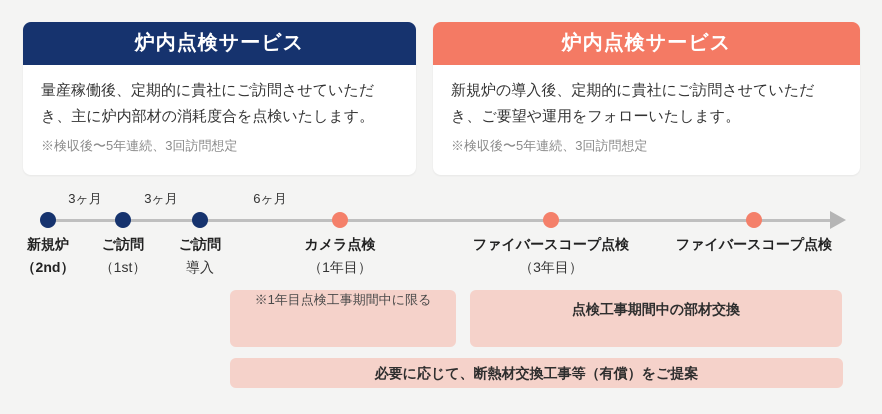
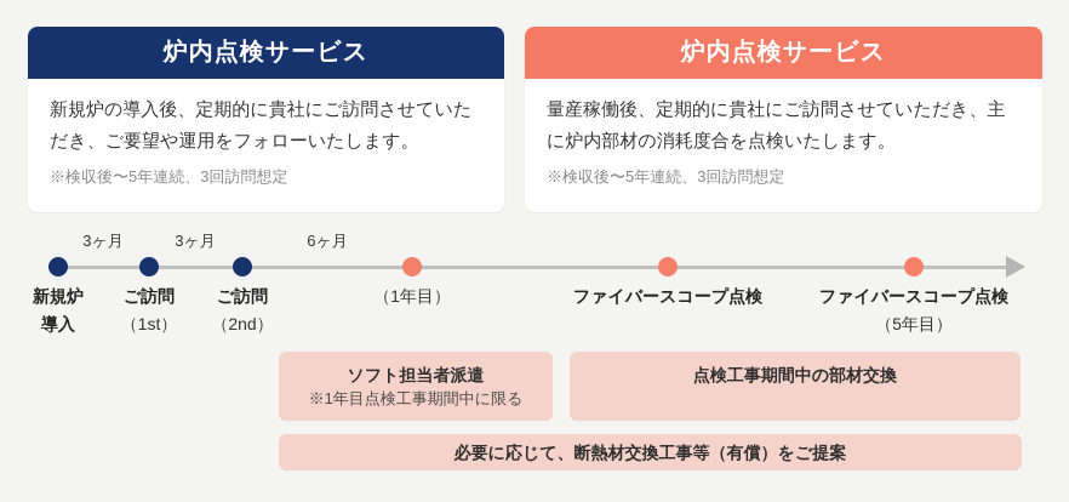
  炉内点検サービス
- 量産稼働後、定期的に貴社にご訪問させていただき、主に炉内部材の消耗度合を点検いたします。
+ 新規炉の導入後、定期的に貴社にご訪問させていただき、ご要望や運用をフォローいたします。
  ※検収後〜5年連続、3回訪問想定
  炉内点検サービス
- 新規炉の導入後、定期的に貴社にご訪問させていただき、ご要望や運用をフォローいたします。
+ 量産稼働後、定期的に貴社にご訪問させていただき、主に炉内部材の消耗度合を点検いたします。
  ※検収後〜5年連続、3回訪問想定
  3ヶ月
  3ヶ月
  6ヶ月
  新規炉
- （2nd）
+ 導入
  ご訪問
  （1st）
  ご訪問
- 導入
+ （2nd）
- カメラ点検
  （1年目）
  ファイバースコープ点検
- （3年目）
  ファイバースコープ点検
+ （5年目）
+ ソフト担当者派遣
  ※1年目点検工事期間中に限る
  点検工事期間中の部材交換
  必要に応じて、断熱材交換工事等（有償）をご提案
